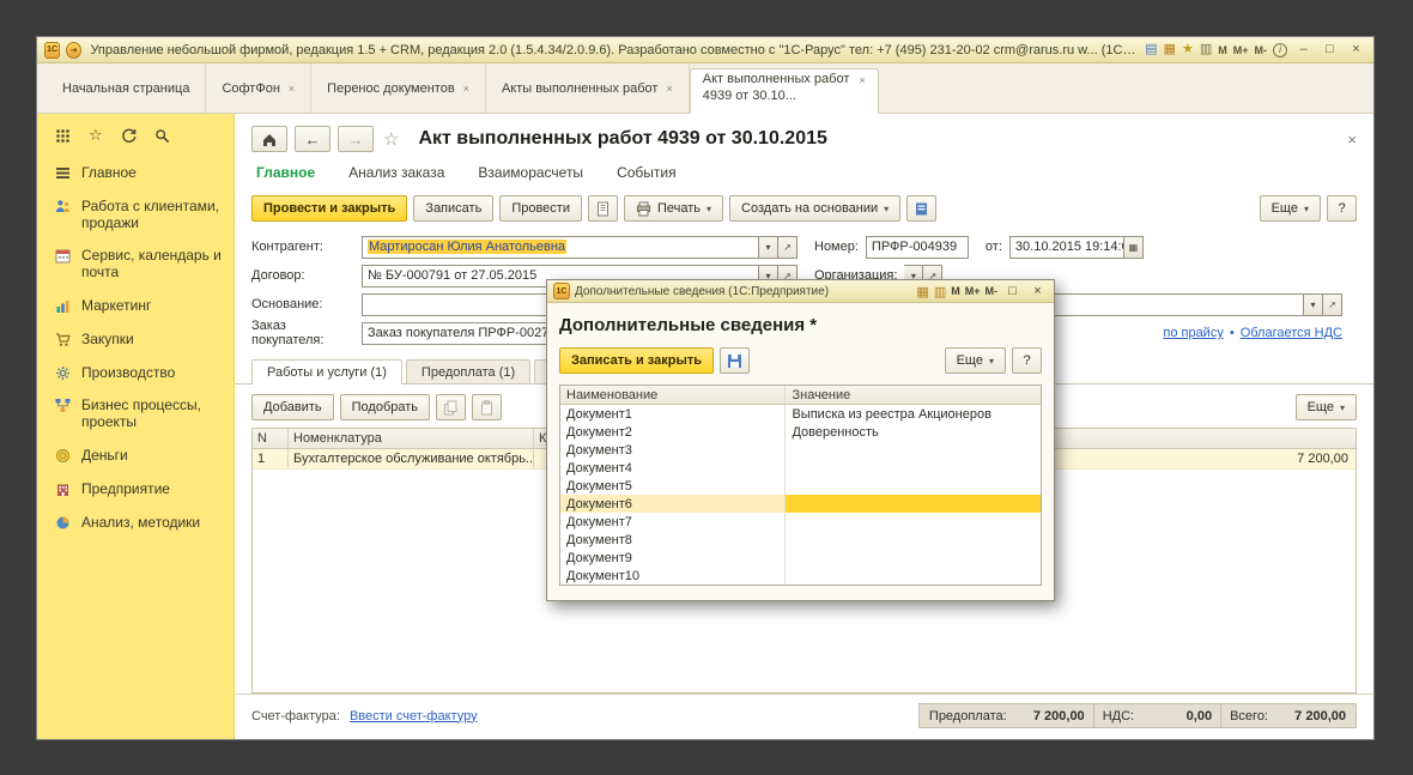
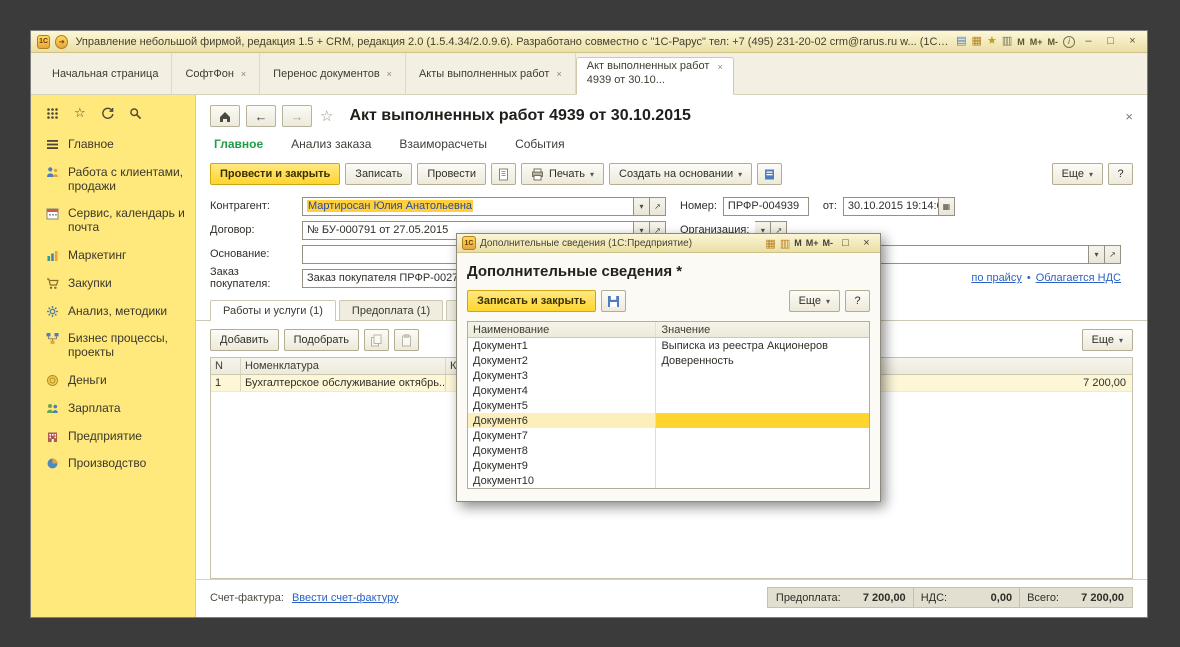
  Управление небольшой фирмой, редакция 1.5 + CRM, редакция 2.0 (1.5.4.34/2.0.9.6). Разработано совместно с "1С-Рарус" тел: +7 (495) 231-20-02 crm@rarus.ru w... (1С:П
  ▤
  ▦
  ★
  ▥
  M
  M+
  M-
  i
  –
  □
  ×
  Начальная страница
  СофтФон
  ×
  Перенос документов
  ×
  Акты выполненных работ
  ×
  Акт выполненных работ 4939 от 30.10...
  ×
  ☆
  Главное
  Работа с клиентами, продажи
  Сервис, календарь и почта
  Маркетинг
  Закупки
- Производство
+ Анализ, методики
  Бизнес процессы, проекты
  Деньги
+ Зарплата
  Предприятие
- Анализ, методики
+ Производство
  ←
  →
  ☆
  Акт выполненных работ 4939 от 30.10.2015
  ×
  Главное
  Анализ заказа
  Взаиморасчеты
  События
  Провести и закрыть
  Записать
  Провести
  Печать
  ▾
  Создать на основании
  ▾
  Еще
  ▾
  ?
  Контрагент:
  Мартиросан Юлия Анатольевна
  ▾
  ↗
  Номер:
  ПРФР-004939
  от:
  30.10.2015 19:14:
  ▦
  Договор:
  № БУ-000791 от 27.05.2015
  ▾
  ↗
  Организация:
  ▾
  ↗
  Основание:
  ▾
  ↗
  Заказ покупателя:
  Заказ покупателя ПРФР-002
  по прайсу • Облагается НДС
  Работы и услуги (1)
  Предоплата (1)
  Добавить
  Подобрать
  Еще
  ▾
  N
  Номенклатура
  1
  Бухгалтерское обслуживание октябрь..
  7 200,00
  Счет-фактура:
  Ввести счет-фактуру
  Предоплата:
  7 200,00
  НДС:
  0,00
  Всего:
  7 200,00
  Дополнительные сведения (1С:Предприятие)
  ▦
  ▥
  M
  M+
  M-
  □
  ×
  Дополнительные сведения *
  Записать и закрыть
  Еще
  ▾
  ?
  Наименование
  Значение
  Документ1
  Выписка из реестра Акционеров
  Документ2
  Доверенность
  Документ3
  Документ4
  Документ5
  Документ6
  Документ7
  Документ8
  Документ9
  Документ10
